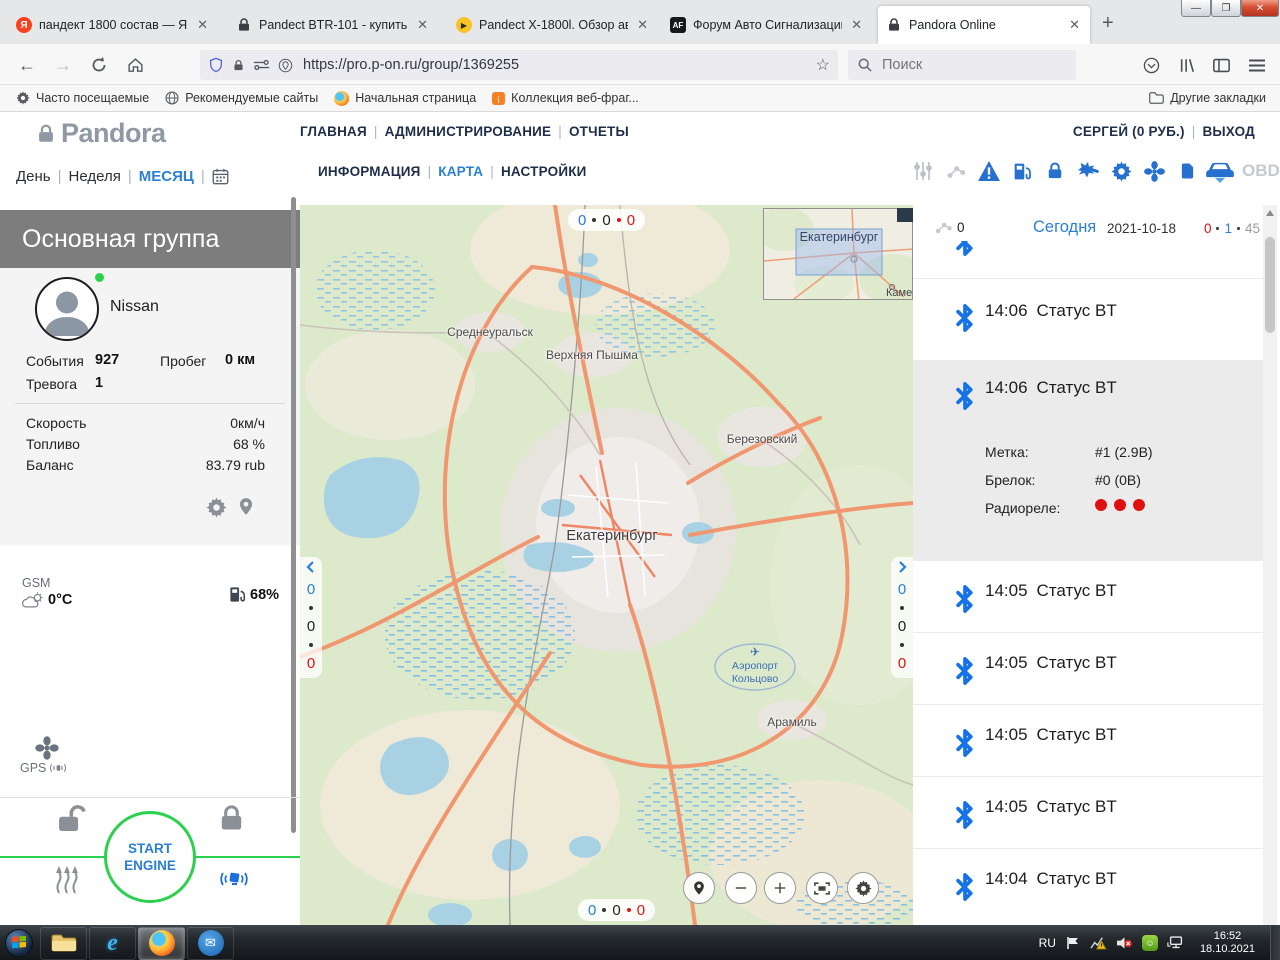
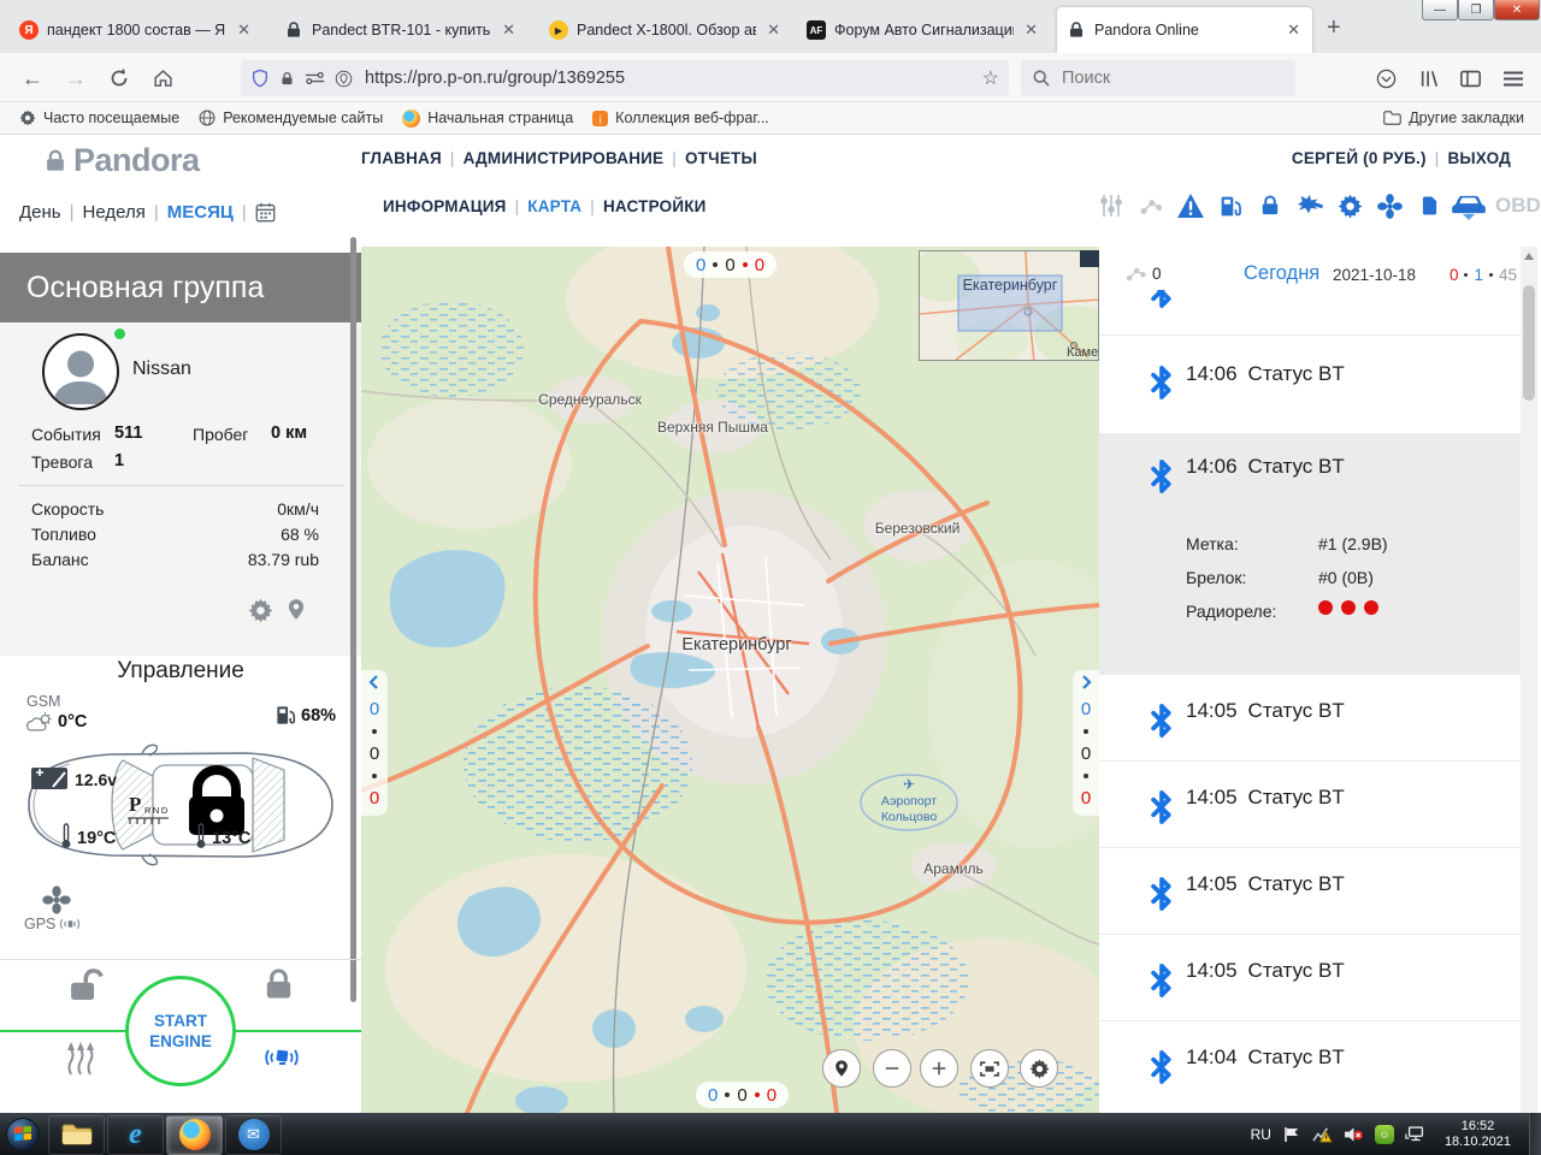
  Я
  пандект 1800 состав — Я
  ✕
  Pandect BTR-101 - купить
  ✕
  ▶
  Pandect X-1800l. Обзор ав
  ✕
  AF
  Форум Авто Сигнализаци
  ✕
  Pandora Online
  ✕
  +
  —
  ❐
  ✕
  ←
  →
  https://pro.p-on.ru/group/1369255
  ☆
  Поиск
  Часто посещаемые
  Рекомендуемые сайты
  Начальная страница
  ¡
  Коллекция веб-фраг...
  Другие закладки
  Pandora
  ГЛАВНАЯ | АДМИНИСТРИРОВАНИЕ | ОТЧЕТЫ
  СЕРГЕЙ (0 РУБ.) | ВЫХОД
  День
  |
  Неделя
  |
  МЕСЯЦ
  |
  ИНФОРМАЦИЯ | КАРТА | НАСТРОЙКИ
  OBD
  Основная группа
  Nissan
  События
- 927
+ 511
  Пробег
  0 км
  Тревога
  1
  Скорость
  Топливо
  Баланс
  0км/ч
  68 %
  83.79 rub
+ Управление
  GSM
  0°C
  68%
+ 12.6v
+ P
+ RND
+ 19°C
+ 13°C
  GPS
  START
  ENGINE
  Среднеуральск
  Верхняя Пышма
  Березовский
  Екатеринбург
  Арамиль
  ✈
  Аэропорт
  Кольцово
  0
  0
  0
  0
  0
  0
  0
  0
  0
  0
  0
  0
  Екатеринбург
  0
  Сегодня
  2021-10-18
  0
  1
  45
  14:06 Статус BT
  14:06 Статус BT
  Метка:
  #1 (2.9В)
  Брелок:
  #0 (0В)
  Радиореле:
  14:05 Статус BT
  14:05 Статус BT
  14:05 Статус BT
  14:05 Статус BT
  14:04 Статус BT
  e
  ✉
  RU
  ☺
  16:52
  18.10.2021
